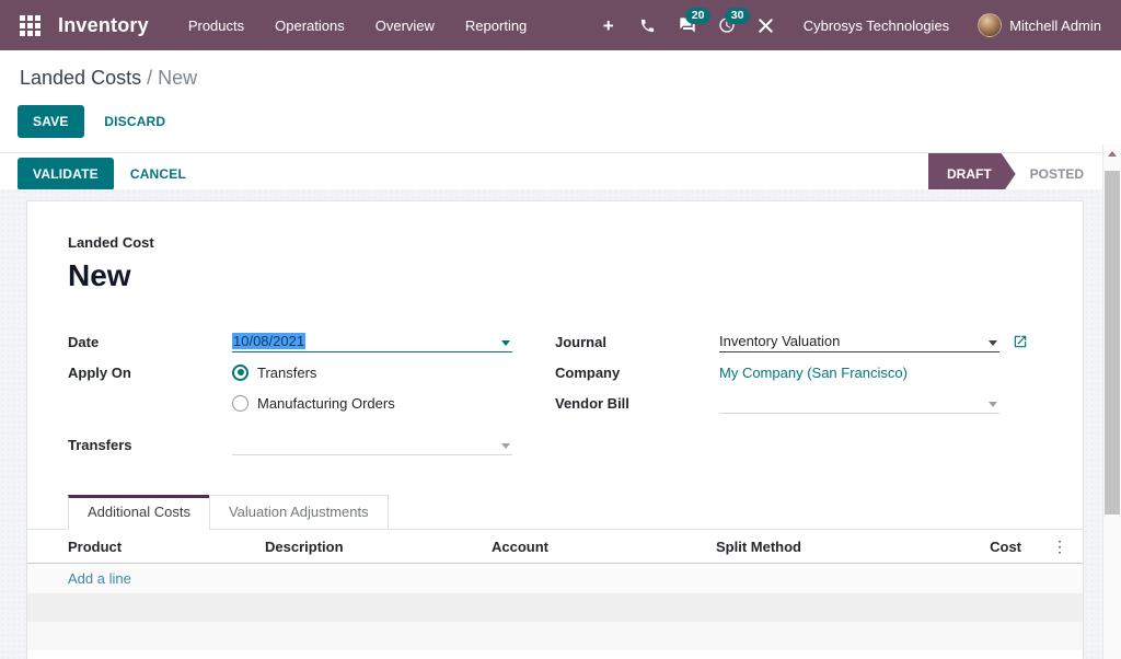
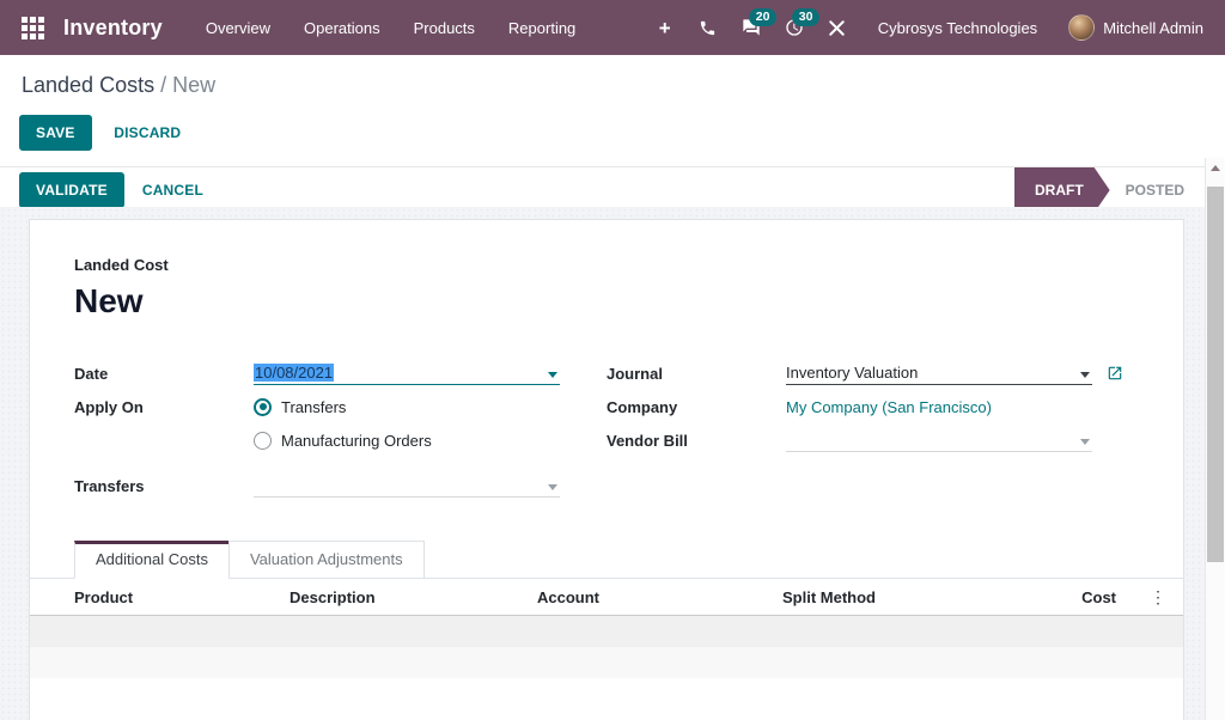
  Inventory
- Products
+ Overview
  Operations
- Overview
+ Products
  Reporting
  +
  20
  30
  Cybrosys Technologies
  Mitchell Admin
  Landed Costs / New
  SAVE DISCARD
  VALIDATE
  CANCEL
  DRAFT
  POSTED
  Landed Cost
  New
  Date
  10/08/2021
  Apply On
  Transfers
  Manufacturing Orders
  Transfers
  Journal
  Inventory Valuation
  Company
  My Company (San Francisco)
  Vendor Bill
  Additional Costs
  Valuation Adjustments
  Product	Description	Account	Split Method	Cost	⋮
- Add a line
